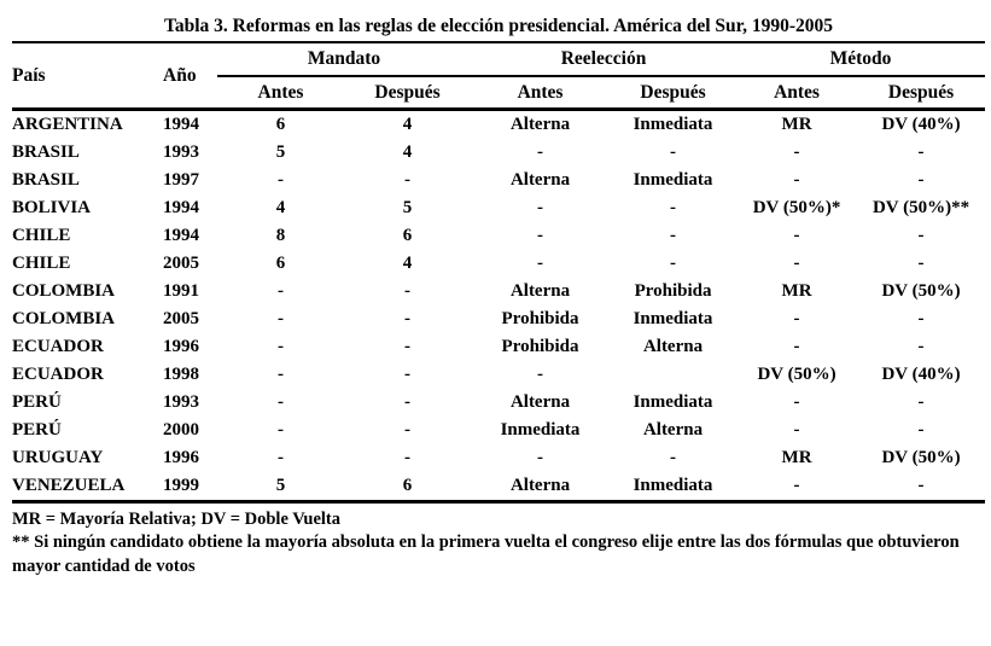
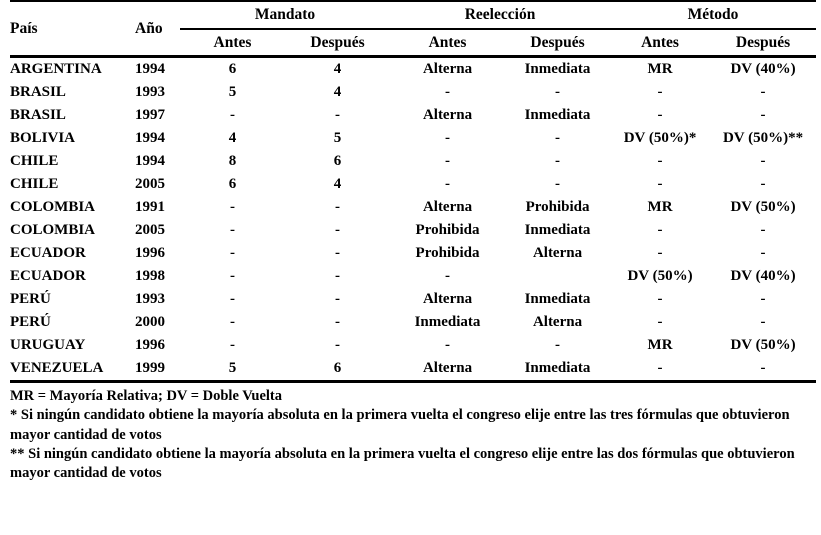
- Tabla 3. Reformas en las reglas de elección presidencial. América del Sur, 1990-2005
  País	Año	Mandato	Reelección	Método
  Antes	Después	Antes	Después	Antes	Después
  ARGENTINA	1994	6	4	Alterna	Inmediata	MR	DV (40%)
  BRASIL	1993	5	4	-	-	-	-
  BRASIL	1997	-	-	Alterna	Inmediata	-	-
  BOLIVIA	1994	4	5	-	-	DV (50%)*	DV (50%)**
  CHILE	1994	8	6	-	-	-	-
  CHILE	2005	6	4	-	-	-	-
  COLOMBIA	1991	-	-	Alterna	Prohibida	MR	DV (50%)
  COLOMBIA	2005	-	-	Prohibida	Inmediata	-	-
  ECUADOR	1996	-	-	Prohibida	Alterna	-	-
  ECUADOR	1998	-	-	-		DV (50%)	DV (40%)
  PERÚ	1993	-	-	Alterna	Inmediata	-	-
  PERÚ	2000	-	-	Inmediata	Alterna	-	-
  URUGUAY	1996	-	-	-	-	MR	DV (50%)
  VENEZUELA	1999	5	6	Alterna	Inmediata	-	-
  MR = Mayoría Relativa; DV = Doble Vuelta
+ * Si ningún candidato obtiene la mayoría absoluta en la primera vuelta el congreso elije entre las tres fórmulas que obtuvieron mayor cantidad de votos
  ** Si ningún candidato obtiene la mayoría absoluta en la primera vuelta el congreso elije entre las dos fórmulas que obtuvieron mayor cantidad de votos
